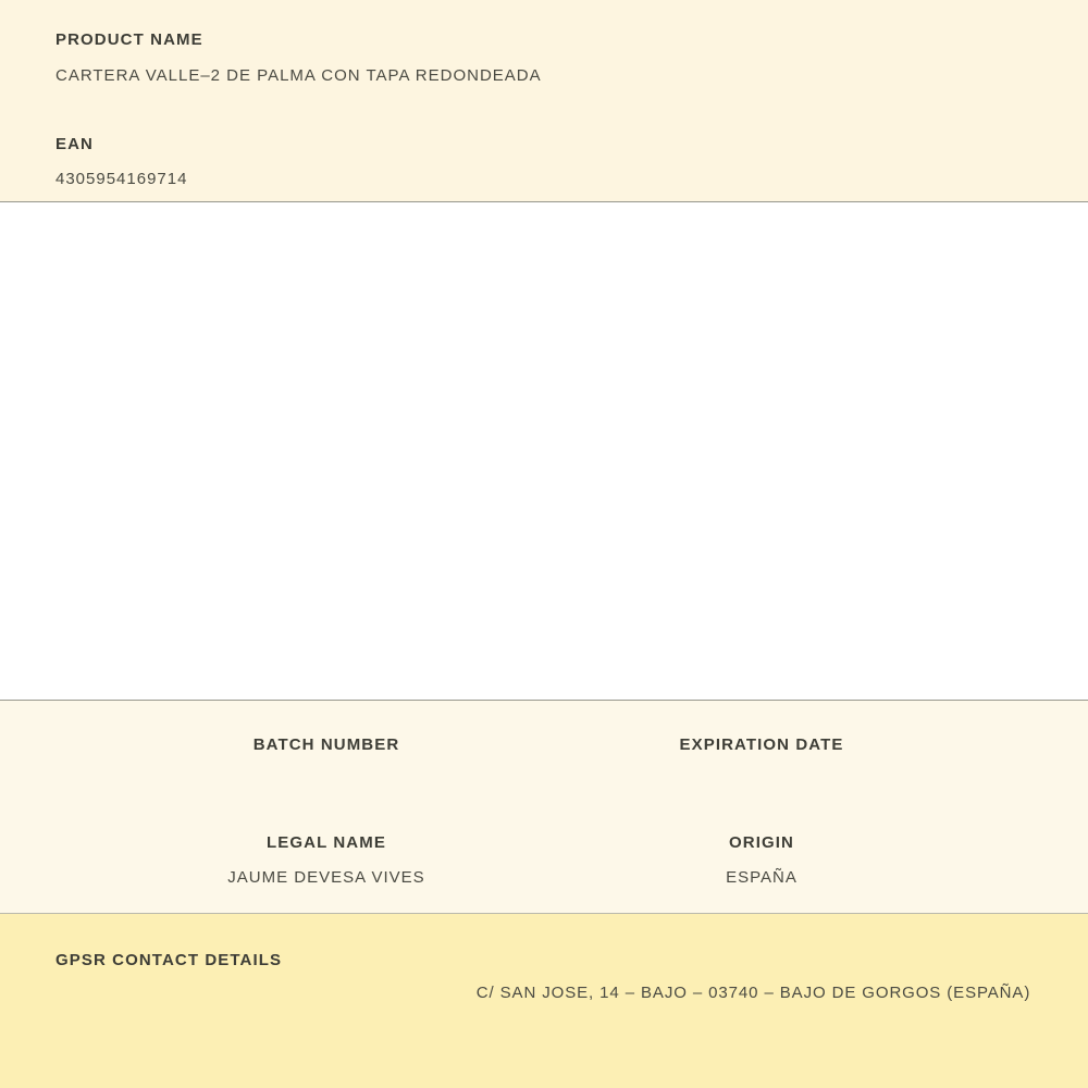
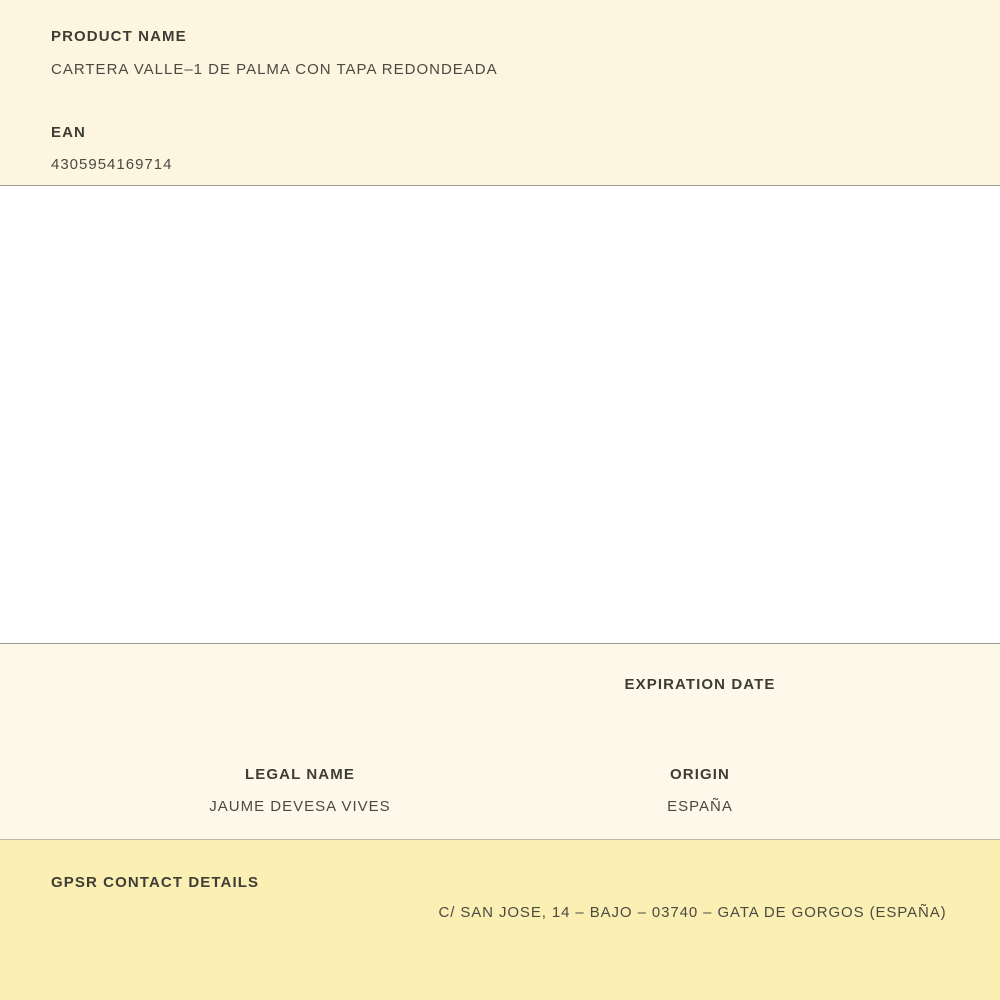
  PRODUCT NAME
- CARTERA VALLE–2 DE PALMA CON TAPA REDONDEADA
+ CARTERA VALLE–1 DE PALMA CON TAPA REDONDEADA
  EAN
  4305954169714
- BATCH NUMBER
  EXPIRATION DATE
  LEGAL NAME
  JAUME DEVESA VIVES
  ORIGIN
  ESPAÑA
  GPSR CONTACT DETAILS
- C/ SAN JOSE, 14 – BAJO – 03740 – BAJO DE GORGOS (ESPAÑA)
+ C/ SAN JOSE, 14 – BAJO – 03740 – GATA DE GORGOS (ESPAÑA)
